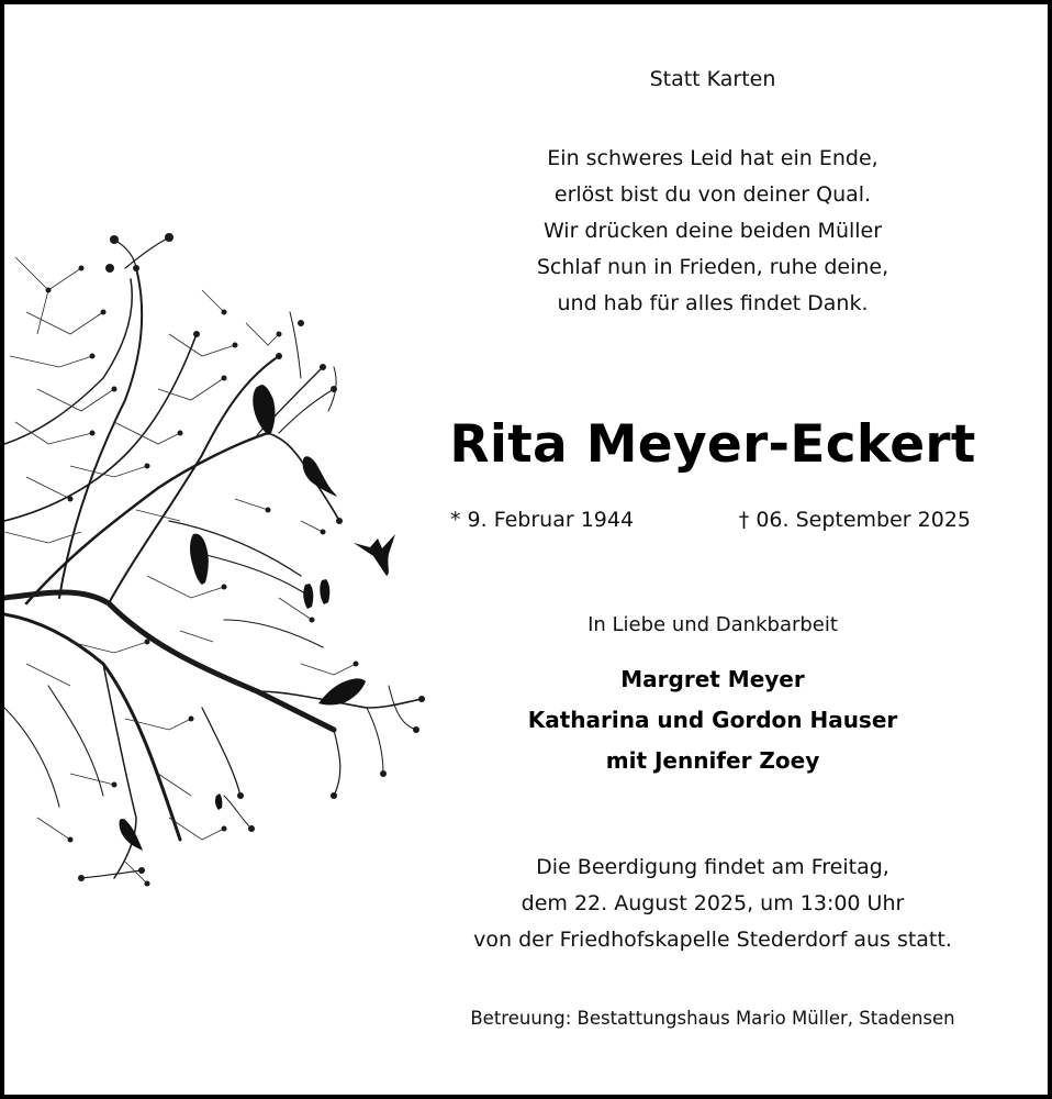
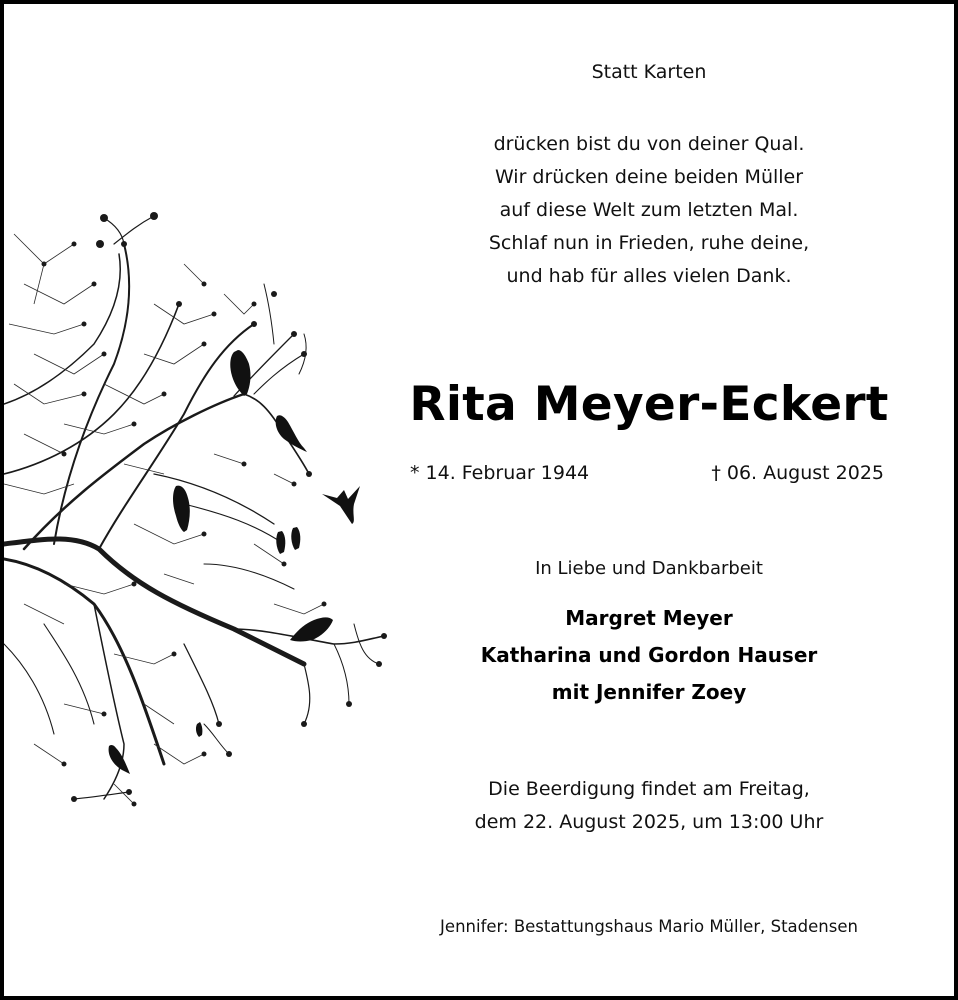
  Statt Karten
- Ein schweres Leid hat ein Ende,
- erlöst bist du von deiner Qual.
+ drücken bist du von deiner Qual.
  Wir drücken deine beiden Müller
+ auf diese Welt zum letzten Mal.
  Schlaf nun in Frieden, ruhe deine,
- und hab für alles findet Dank.
+ und hab für alles vielen Dank.
  Rita Meyer-Eckert
- * 9. Februar 1944
+ * 14. Februar 1944
- † 06. September 2025
+ † 06. August 2025
  In Liebe und Dankbarbeit
  Margret Meyer
  Katharina und Gordon Hauser
  mit Jennifer Zoey
  Die Beerdigung findet am Freitag,
  dem 22. August 2025, um 13:00 Uhr
- von der Friedhofskapelle Stederdorf aus statt.
- Betreuung: Bestattungshaus Mario Müller, Stadensen
+ Jennifer: Bestattungshaus Mario Müller, Stadensen
